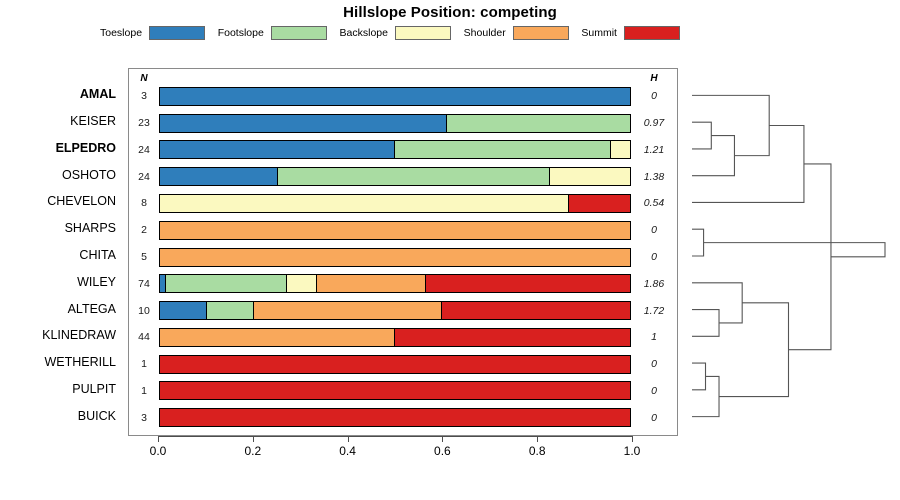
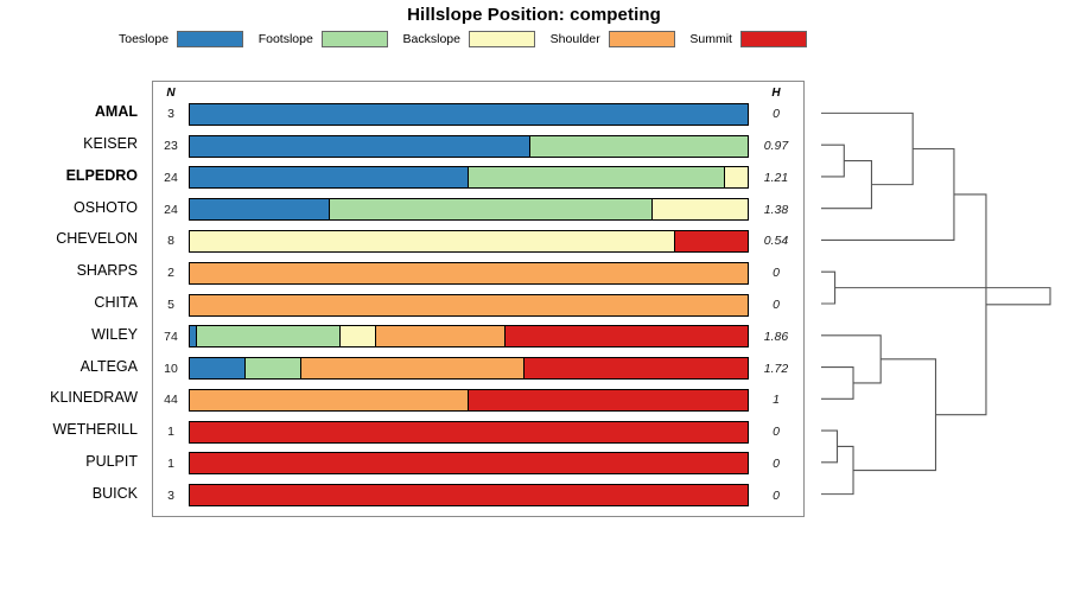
  Hillslope Position: competing
  Toeslope
  Footslope
  Backslope
  Shoulder
  Summit
  AMAL
  KEISER
  ELPEDRO
  OSHOTO
  CHEVELON
  SHARPS
  CHITA
  WILEY
  ALTEGA
  KLINEDRAW
  WETHERILL
  PULPIT
  BUICK
  N
  3
  23
  24
  24
  8
  2
  5
  74
  10
  44
  1
  1
  3
  H
  0
  0.97
  1.21
  1.38
  0.54
  0
  0
  1.86
  1.72
  1
  0
  0
  0
- 0.0
- 0.2
- 0.4
- 0.6
- 0.8
- 1.0
